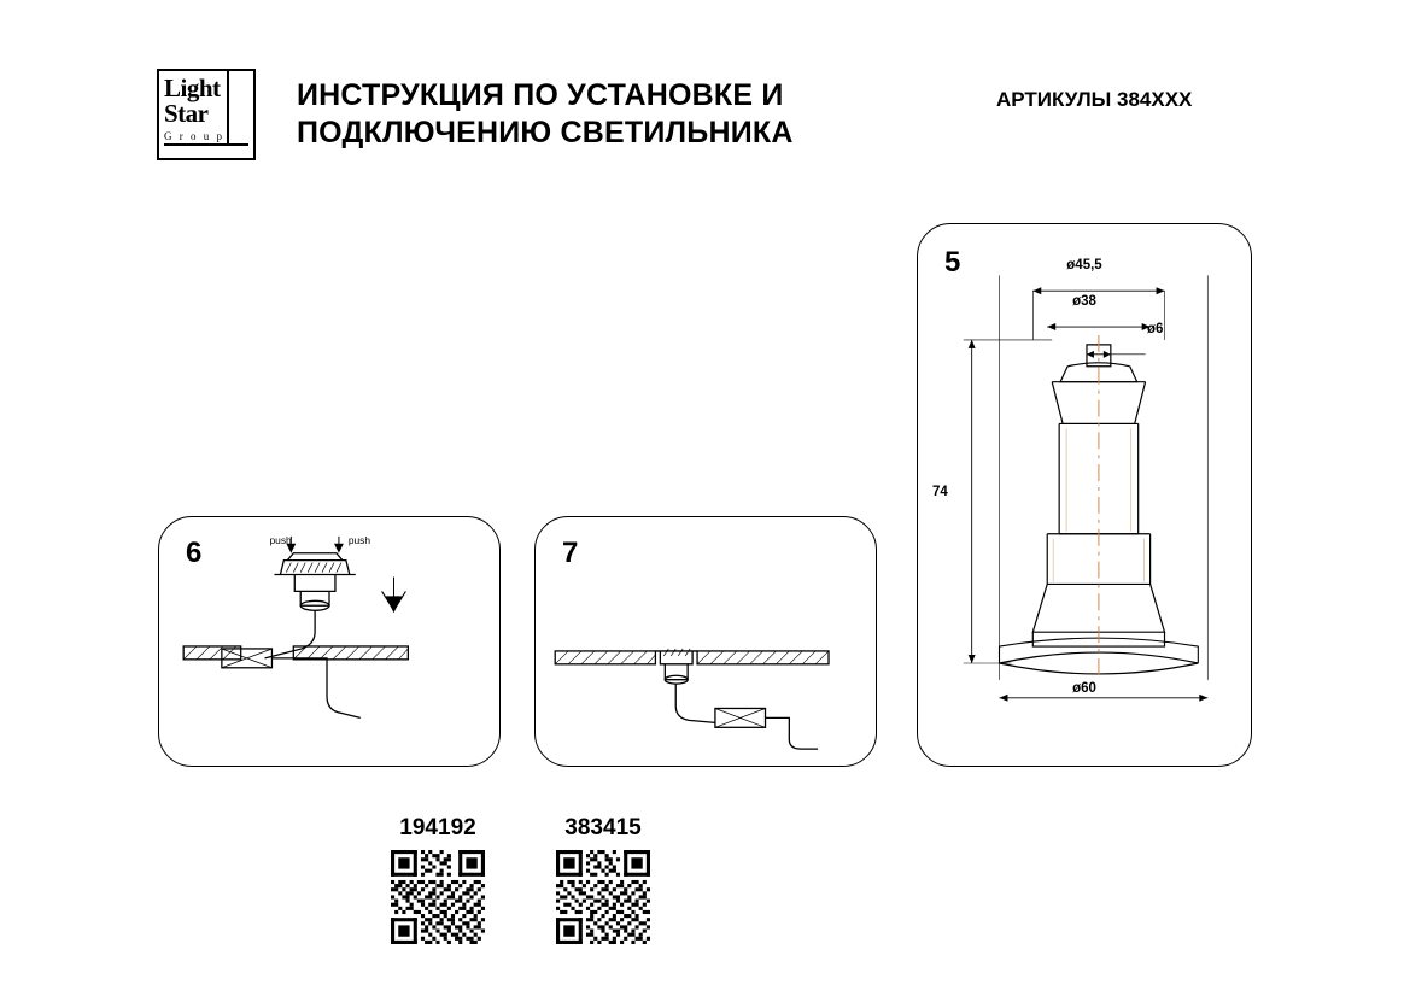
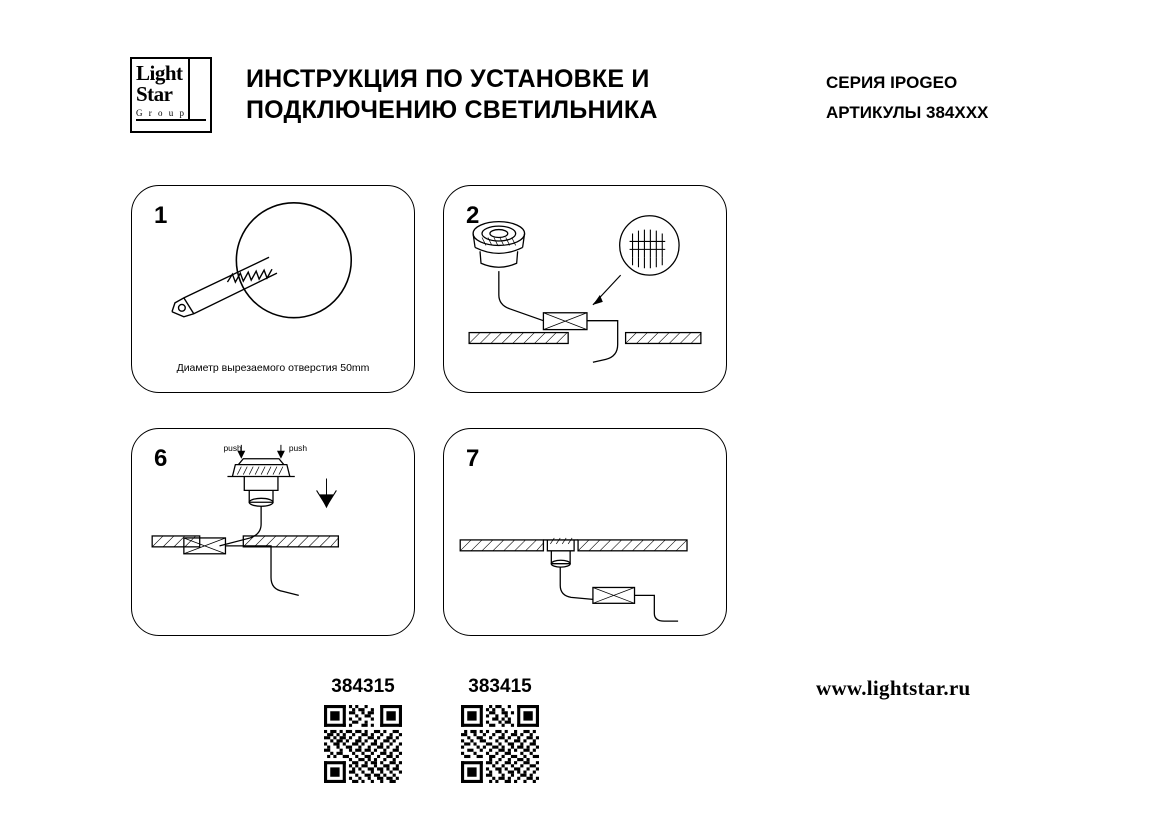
  Light
  Star
  G r o u p
  ИНСТРУКЦИЯ ПО УСТАНОВКЕ И
  ПОДКЛЮЧЕНИЮ СВЕТИЛЬНИКА
+ СЕРИЯ IPOGEO
  АРТИКУЛЫ 384XXX
+ 1
+ Диаметр вырезаемого отверстия 50mm
+ 2
  6
  push
  push
  7
- 5
- ø45,5
- ø38
- ø6
- 74
- ø60
- 194192
+ 384315
  383415
+ www.lightstar.ru
